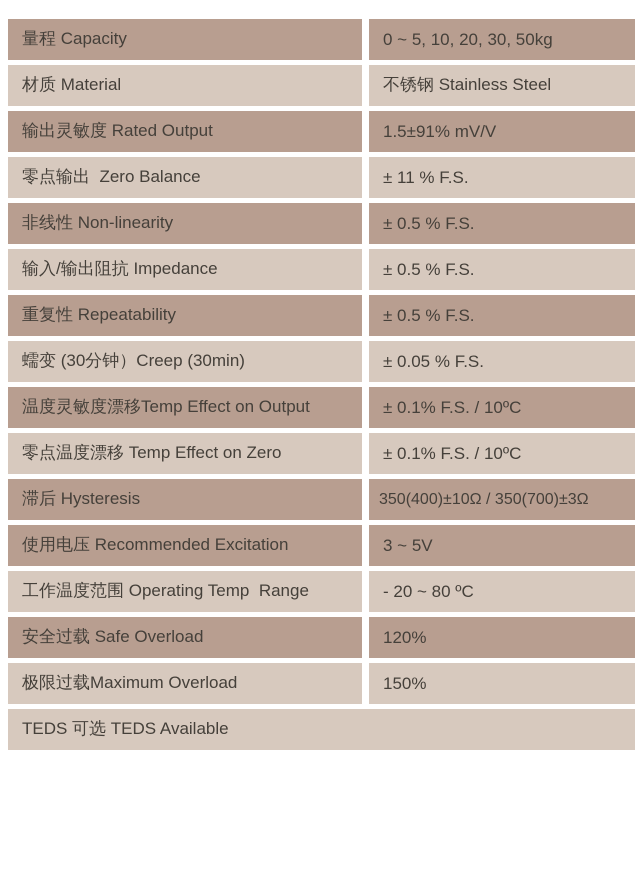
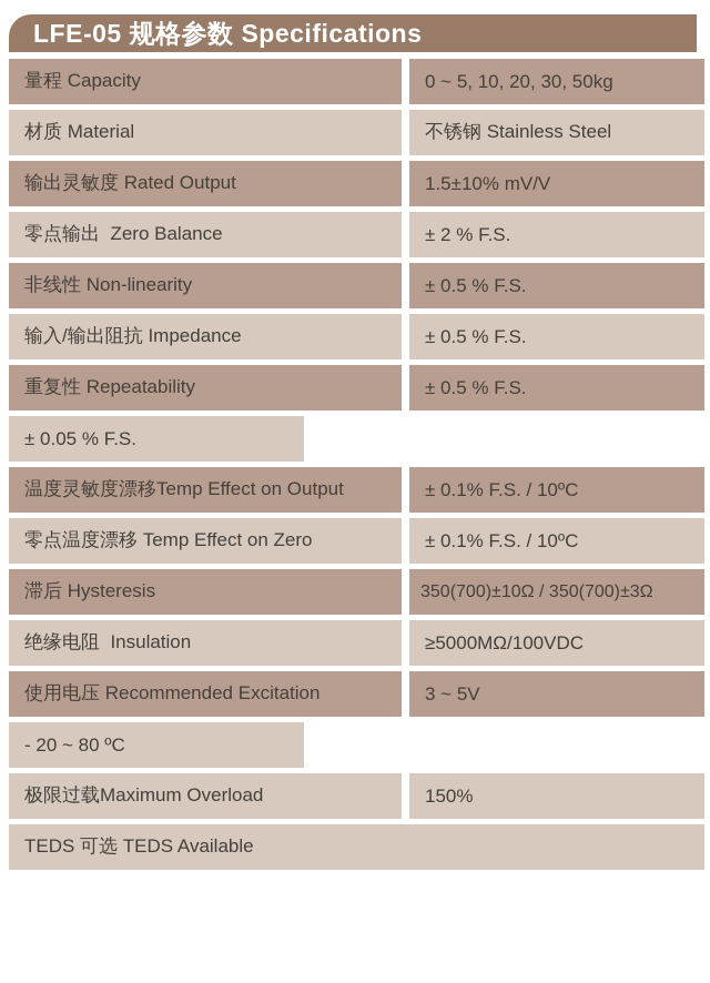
+ LFE-05 规格参数 Specifications
  量程 Capacity
  0 ~ 5, 10, 20, 30, 50kg
  材质 Material
  不锈钢 Stainless Steel
  输出灵敏度 Rated Output
- 1.5±91% mV/V
+ 1.5±10% mV/V
  零点输出 Zero Balance
- ± 11 % F.S.
+ ± 2 % F.S.
  非线性 Non-linearity
  ± 0.5 % F.S.
  输入/输出阻抗 Impedance
  ± 0.5 % F.S.
  重复性 Repeatability
  ± 0.5 % F.S.
- 蠕变 (30分钟）Creep (30min)
  ± 0.05 % F.S.
  温度灵敏度漂移Temp Effect on Output
  ± 0.1% F.S. / 10ºC
  零点温度漂移 Temp Effect on Zero
  ± 0.1% F.S. / 10ºC
  滞后 Hysteresis
- 350(400)±10Ω / 350(700)±3Ω
+ 350(700)±10Ω / 350(700)±3Ω
+ 绝缘电阻 Insulation
+ ≥5000MΩ/100VDC
  使用电压 Recommended Excitation
  3 ~ 5V
- 工作温度范围 Operating Temp Range
  - 20 ~ 80 ºC
- 安全过载 Safe Overload
- 120%
  极限过载Maximum Overload
  150%
  TEDS 可选 TEDS Available
